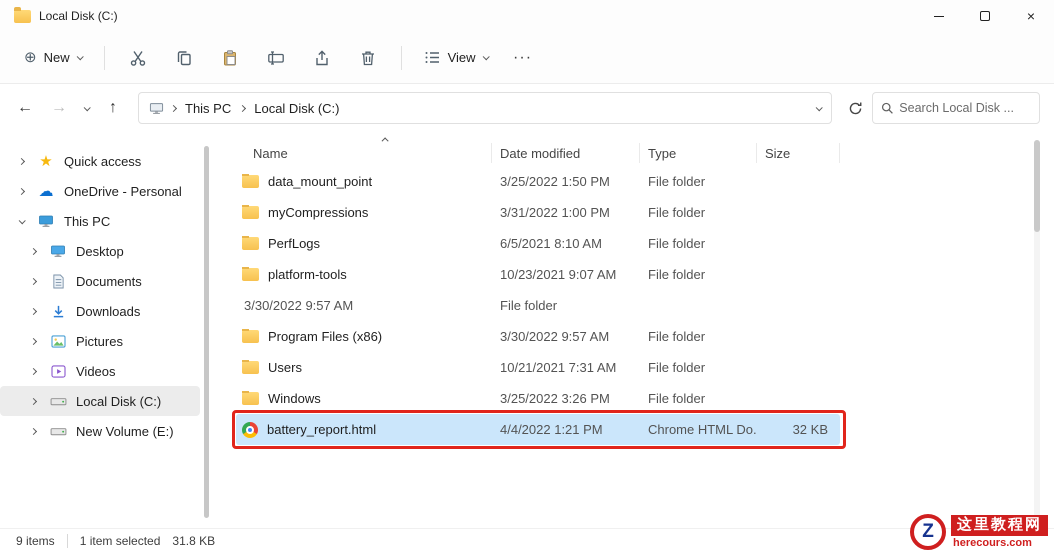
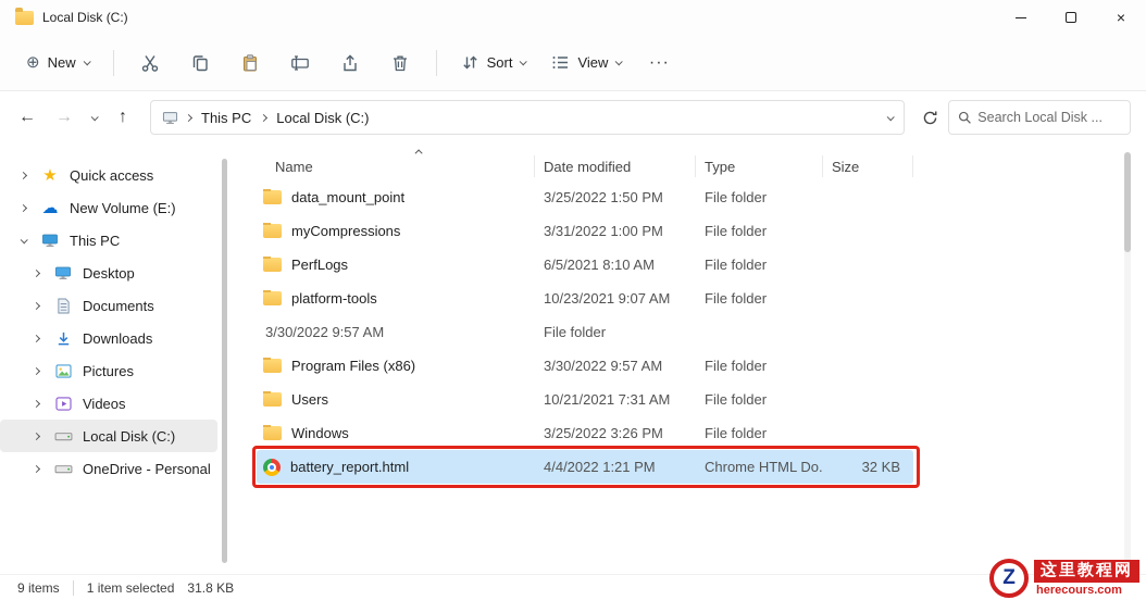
  Local Disk (C:)
  ×
  ⊕
  New
+ Sort
  View
  ···
  ←
  →
  ↑
  This PC
  Local Disk (C:)
  Search Local Disk ...
  ★
  Quick access
  ☁
- OneDrive - Personal
+ New Volume (E:)
  This PC
  Desktop
  Documents
  Downloads
  Pictures
  Videos
  Local Disk (C:)
- New Volume (E:)
+ OneDrive - Personal
  Name
  Date modified
  Type
  Size
  data_mount_point
  3/25/2022 1:50 PM
  File folder
  myCompressions
  3/31/2022 1:00 PM
  File folder
  PerfLogs
  6/5/2021 8:10 AM
  File folder
  platform-tools
  10/23/2021 9:07 AM
  File folder
  3/30/2022 9:57 AM
  File folder
  Program Files (x86)
  3/30/2022 9:57 AM
  File folder
  Users
  10/21/2021 7:31 AM
  File folder
  Windows
  3/25/2022 3:26 PM
  File folder
  battery_report.html
  4/4/2022 1:21 PM
  Chrome HTML Do.
  32 KB
  9 items
  1 item selected
  31.8 KB
  Z
  这里教程网
  herecours.com
